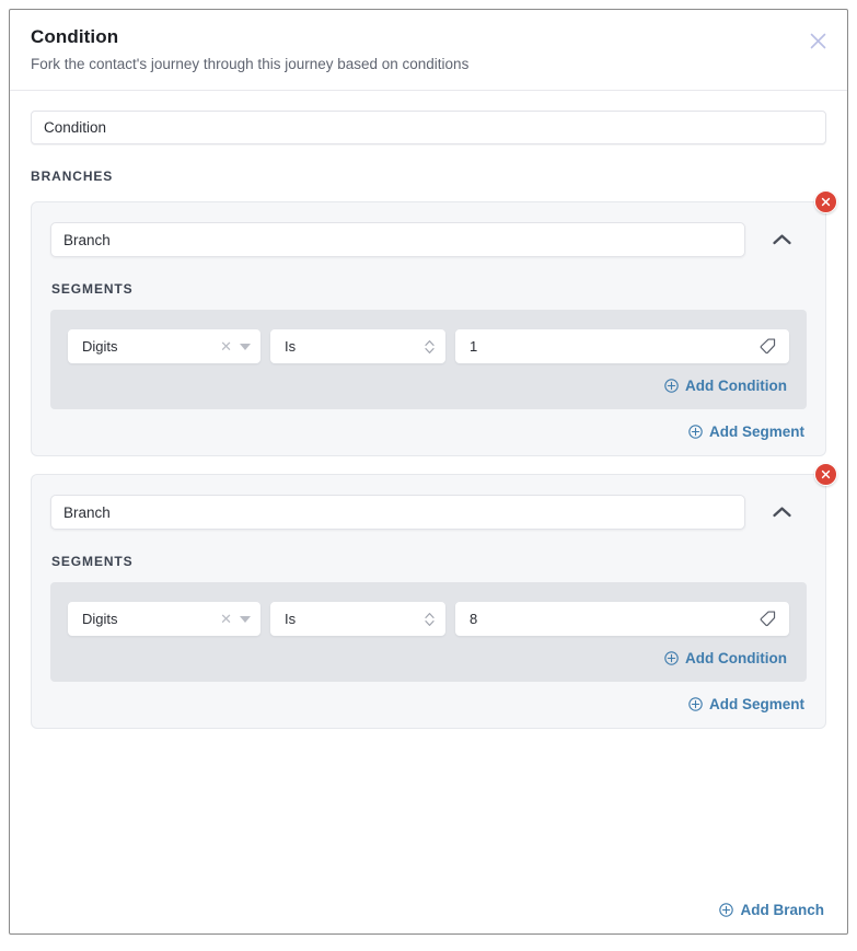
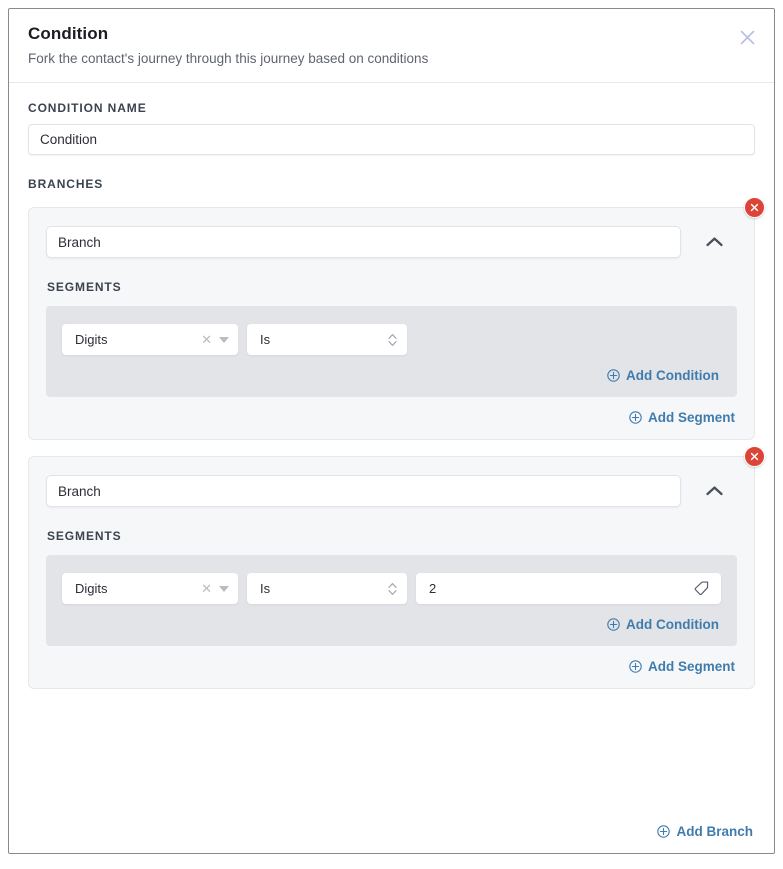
  Condition
  Fork the contact's journey through this journey based on conditions
+ CONDITION NAME
  Condition
  BRANCHES
  Branch
  SEGMENTS
  Digits
  ✕
  Is
- 1
  Add Condition
  Add Segment
  Branch
  SEGMENTS
  Digits
  ✕
  Is
- 8
+ 2
  Add Condition
  Add Segment
  Add Branch
